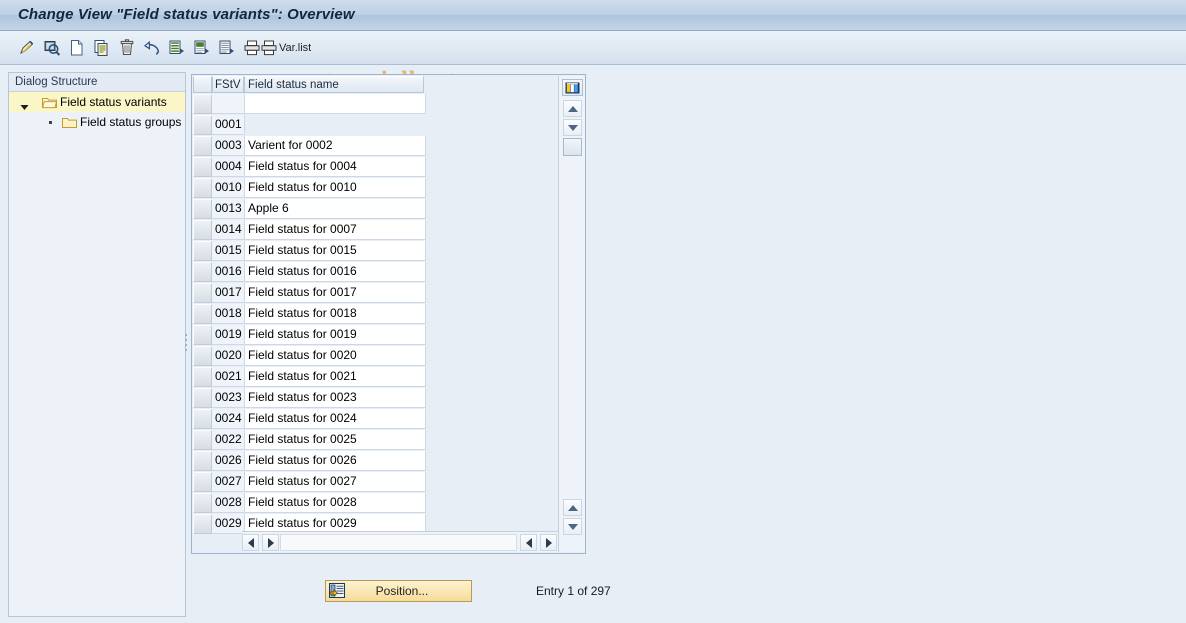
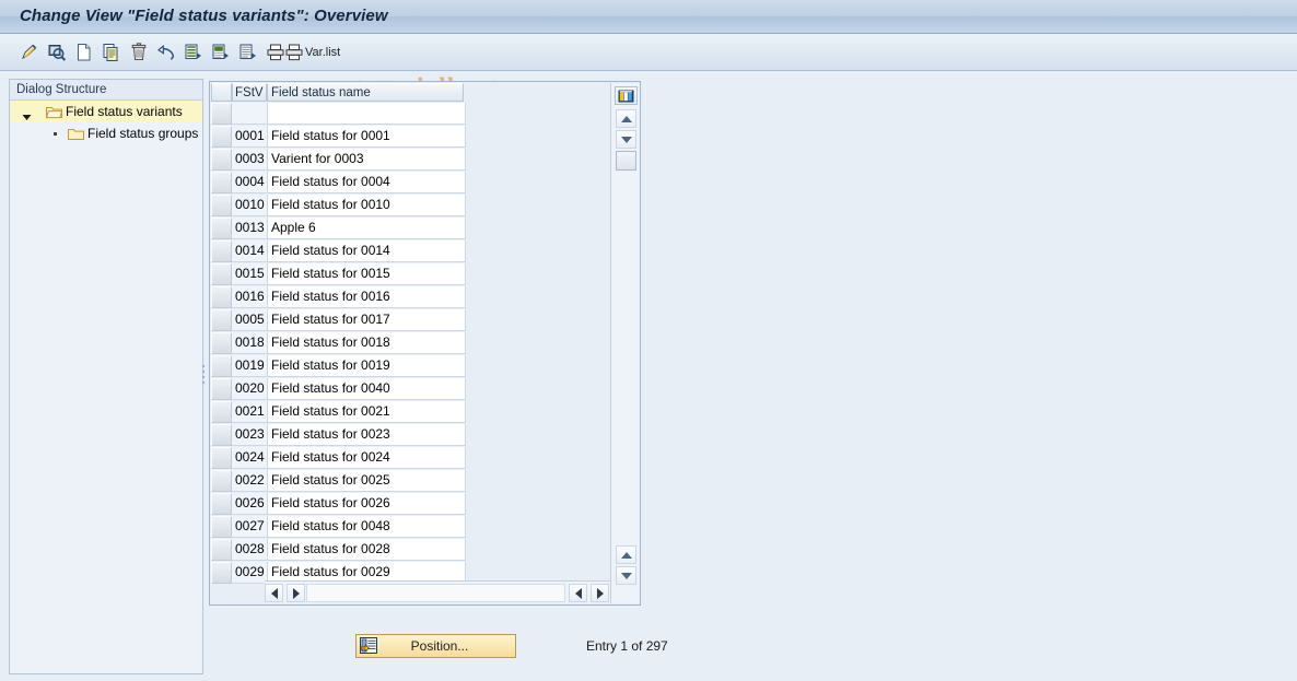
  Change View "Field status variants": Overview
  Var.list
  Dialog Structure
  Field status variants
  Field status groups
  FStV
  Field status name
  0001
+ Field status for 0001
  0003
- Varient for 0002
+ Varient for 0003
  0004
  Field status for 0004
  0010
  Field status for 0010
  0013
  Apple 6
  0014
- Field status for 0007
+ Field status for 0014
  0015
  Field status for 0015
  0016
  Field status for 0016
- 0017
+ 0005
  Field status for 0017
  0018
  Field status for 0018
  0019
  Field status for 0019
  0020
- Field status for 0020
+ Field status for 0040
  0021
  Field status for 0021
  0023
  Field status for 0023
  0024
  Field status for 0024
  0022
  Field status for 0025
  0026
  Field status for 0026
  0027
- Field status for 0027
+ Field status for 0048
  0028
  Field status for 0028
  0029
  Field status for 0029
  Position...
  Entry 1 of 297
